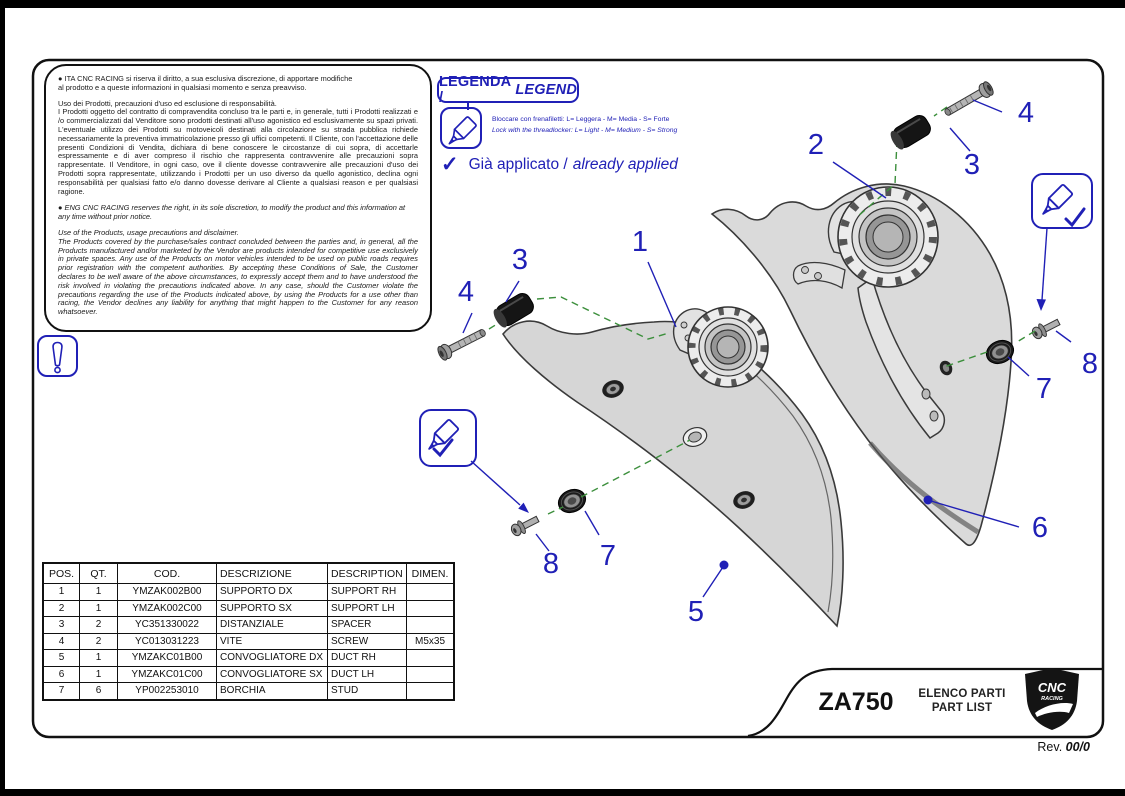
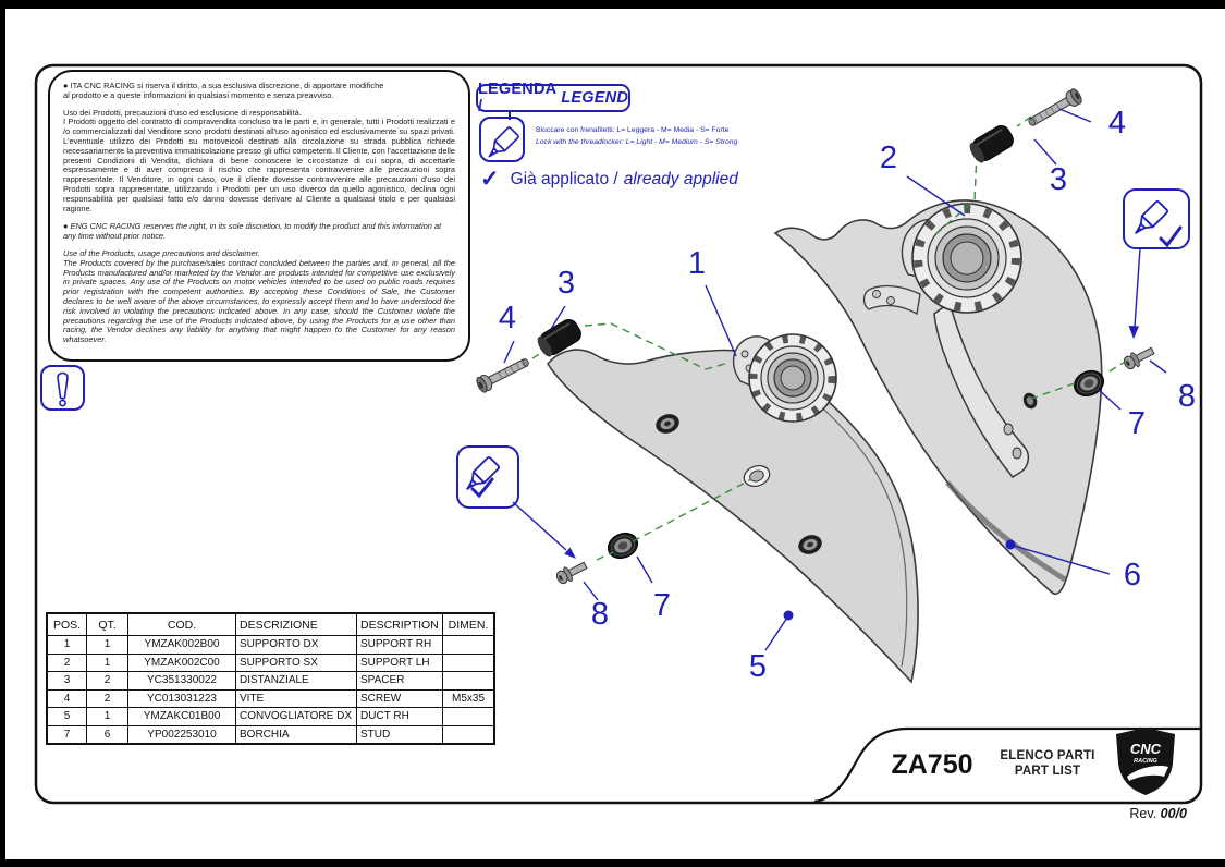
  CNC
  ● ITA CNC RACING si riserva il diritto, a sua esclusiva discrezione, di apportare modifiche
  al prodotto e a queste informazioni in qualsiasi momento e senza preavviso.
  Uso dei Prodotti, precauzioni d'uso ed esclusione di responsabilità.
- I Prodotti oggetto del contratto di compravendita concluso tra le parti e, in generale, tutti i Prodotti realizzati e /o commercializzati dal Venditore sono prodotti destinati all'uso agonistico ed esclusivamente su spazi privati. L'eventuale utilizzo dei Prodotti su motoveicoli destinati alla circolazione su strada pubblica richiede necessariamente la preventiva immatricolazione presso gli uffici competenti. Il Cliente, con l'accettazione delle presenti Condizioni di Vendita, dichiara di bene conoscere le circostanze di cui sopra, di accettarle espressamente e di aver compreso il rischio che rappresenta contravvenire alle precauzioni sopra rappresentate. Il Venditore, in ogni caso, ove il cliente dovesse contravvenire alle precauzioni d'uso dei Prodotti sopra rappresentate, utilizzando i Prodotti per un uso diverso da quello agonistico, declina ogni responsabilità per qualsiasi fatto e/o danno dovesse derivare al Cliente a qualsiasi reason e per qualsiasi ragione.
+ I Prodotti oggetto del contratto di compravendita concluso tra le parti e, in generale, tutti i Prodotti realizzati e /o commercializzati dal Venditore sono prodotti destinati all'uso agonistico ed esclusivamente su spazi privati. L'eventuale utilizzo dei Prodotti su motoveicoli destinati alla circolazione su strada pubblica richiede necessariamente la preventiva immatricolazione presso gli uffici competenti. Il Cliente, con l'accettazione delle presenti Condizioni di Vendita, dichiara di bene conoscere le circostanze di cui sopra, di accettarle espressamente e di aver compreso il rischio che rappresenta contravvenire alle precauzioni sopra rappresentate. Il Venditore, in ogni caso, ove il cliente dovesse contravvenire alle precauzioni d'uso dei Prodotti sopra rappresentate, utilizzando i Prodotti per un uso diverso da quello agonistico, declina ogni responsabilità per qualsiasi fatto e/o danno dovesse derivare al Cliente a qualsiasi titolo e per qualsiasi ragione.
  ● ENG CNC RACING reserves the right, in its sole discretion, to modify the product and this information at any time without prior notice.
  Use of the Products, usage precautions and disclaimer.
  The Products covered by the purchase/sales contract concluded between the parties and, in general, all the Products manufactured and/or marketed by the Vendor are products intended for competitive use exclusively in private spaces. Any use of the Products on motor vehicles intended to be used on public roads requires prior registration with the competent authorities. By accepting these Conditions of Sale, the Customer declares to be well aware of the above circumstances, to expressly accept them and to have understood the risk involved in violating the precautions indicated above. In any case, should the Customer violate the precautions regarding the use of the Products indicated above, by using the Products for a use other than racing, the Vendor declines any liability for anything that might happen to the Customer for any reason whatsoever.
  LEGENDA /
  LEGEND
  ✓
  Già applicato /
  already applied
  POS.	QT.	COD.	DESCRIZIONE	DESCRIPTION	DIMEN.
  1	1	YMZAK002B00	SUPPORTO DX	SUPPORT RH
  2	1	YMZAK002C00	SUPPORTO SX	SUPPORT LH
  3	2	YC351330022	DISTANZIALE	SPACER
  4	2	YC013031223	VITE	SCREW	M5x35
  5	1	YMZAKC01B00	CONVOGLIATORE DX	DUCT RH
- 6	1	YMZAKC01C00	CONVOGLIATORE SX	DUCT LH
  7	6	YP002253010	BORCHIA	STUD
  1
  2
  3
  4
  3
  4
  8
  7
  6
  5
  8
  7
  ZA750
  ELENCO PARTI
  PART LIST
  Rev. 00/0
